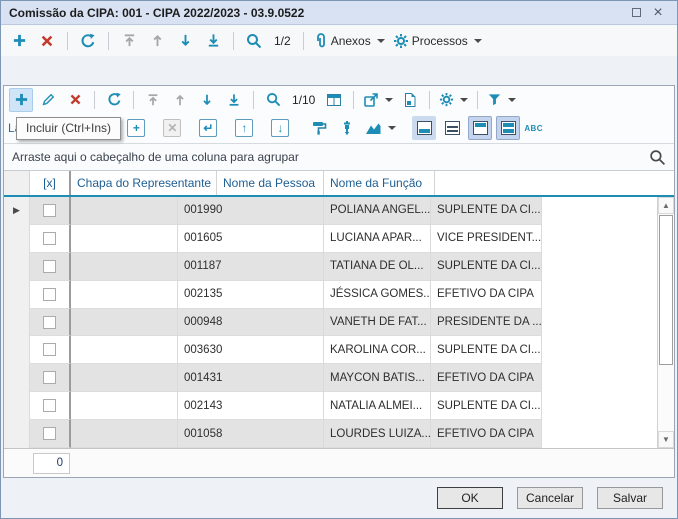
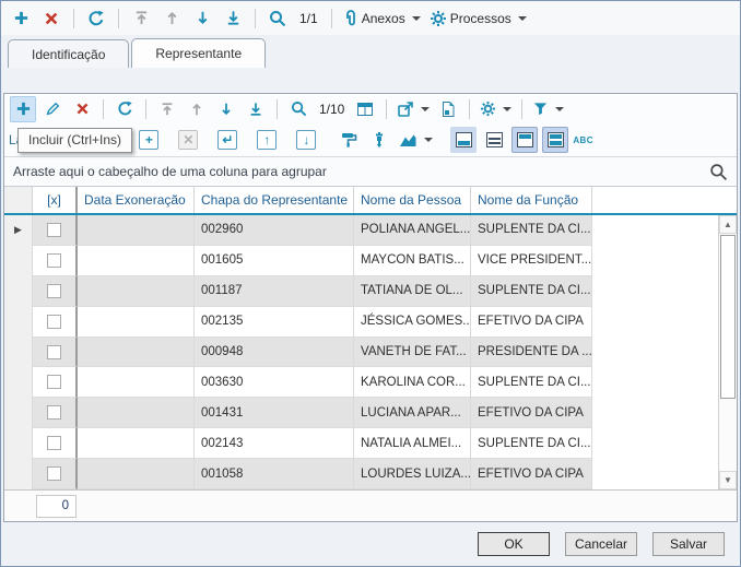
- Comissão da CIPA: 001 - CIPA 2022/2023 - 03.9.0522
- ×
- 1/2
+ 1/1
  Anexos
  Processos
+ Identificação
+ Representante
  1/10
  +
  ✕
  ↵
  ↑
  ↓
  ABC
  Incluir (Ctrl+Ins)
  Arraste aqui o cabeçalho de uma coluna para agrupar
  [x]
+ Data Exoneração
  Chapa do Representante
  Nome da Pessoa
  Nome da Função
  ▶
- 001990
+ 002960
  POLIANA ANGEL...
  SUPLENTE DA CI...
  001605
- LUCIANA APAR...
+ MAYCON BATIS...
  VICE PRESIDENT...
  001187
  TATIANA DE OL...
  SUPLENTE DA CI...
  002135
  JÉSSICA GOMES..
  EFETIVO DA CIPA
  000948
  VANETH DE FAT...
  PRESIDENTE DA ...
  003630
  KAROLINA COR...
  SUPLENTE DA CI...
  001431
- MAYCON BATIS...
+ LUCIANA APAR...
  EFETIVO DA CIPA
  002143
  NATALIA ALMEI...
  SUPLENTE DA CI...
  001058
  LOURDES LUIZA...
  EFETIVO DA CIPA
  ▲
  ▼
  0
  OK
  Cancelar
  Salvar
